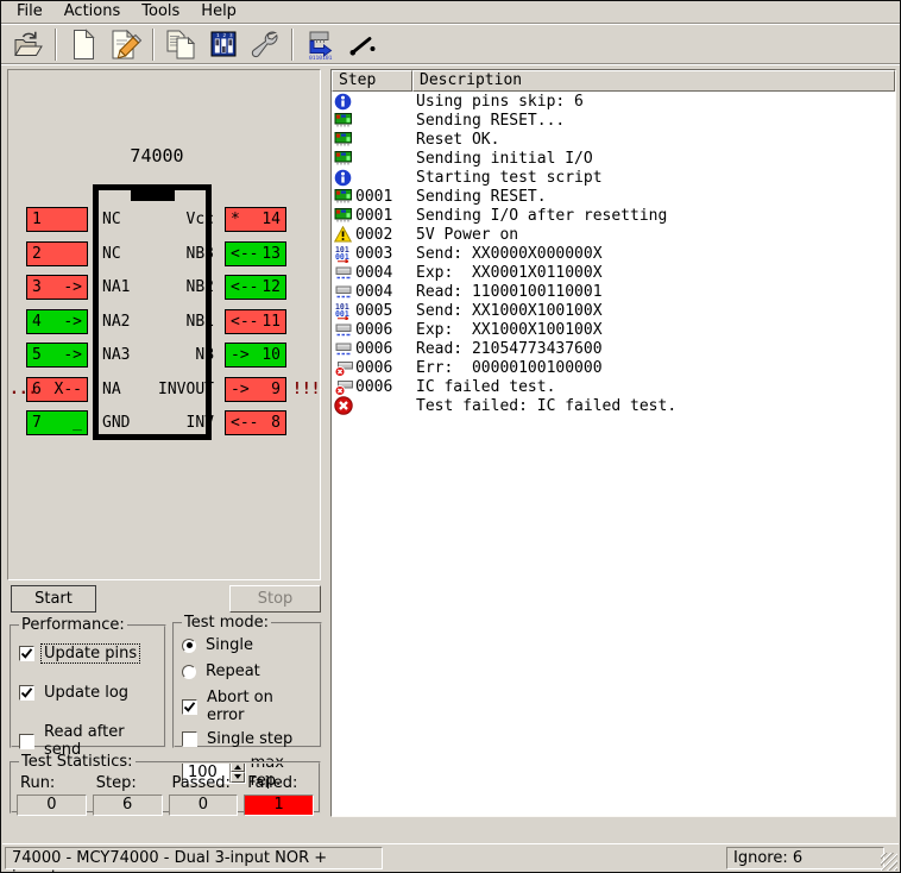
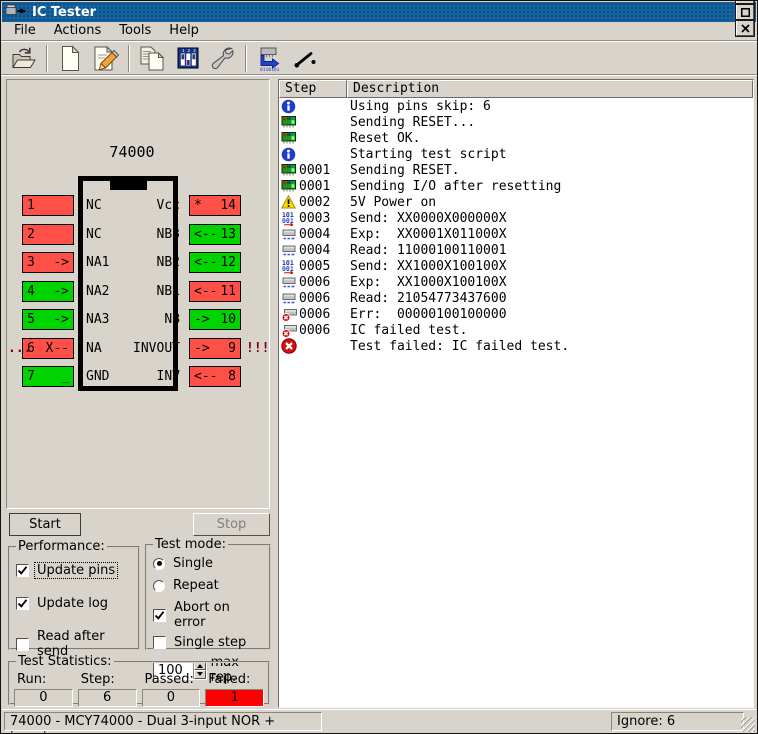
+ IC Tester
  File
  Actions
  Tools
  Help
  74000
  1
  NC
  2
  NC
  3
  ->
  NA1
  4
  ->
  NA2
  5
  ->
  NA3
  6
  X--
  NA
  ...
  7
  _
  GND
  *
  14
  Vcc
  <--
  13
  NB3
  <--
  12
  NB2
  <--
  11
  NB1
  ->
  10
  NB
  ->
  9
  INVOUT
  !!!
  <--
  8
  INV
  Start
  Stop
  Performance:
  Update pins
  Update log
  Read after send
  Test mode:
  Single
  Repeat
  Abort on error
  Single step
  100
  max rep.
  Test Statistics:
  Run:
  0
  Step:
  6
  Passed:
  0
  Failed:
  1
  Step
  Description
  Using pins skip: 6
  Sending RESET...
  Reset OK.
- Sending initial I/O
  Starting test script
  0001
  Sending RESET.
  0001
  Sending I/O after resetting
  0002
  5V Power on
  101
  001
  0003
  Send: XX0000X000000X
  0004
  Exp: XX0001X011000X
  0004
  Read: 11000100110001
  101
  001
  0005
  Send: XX1000X100100X
  0006
  Exp: XX1000X100100X
  0006
  Read: 21054773437600
  0006
  Err: 00000100100000
  0006
  IC failed test.
  Test failed: IC failed test.
  74000 - MCY74000 - Dual 3-input NOR +
  Ignore: 6
